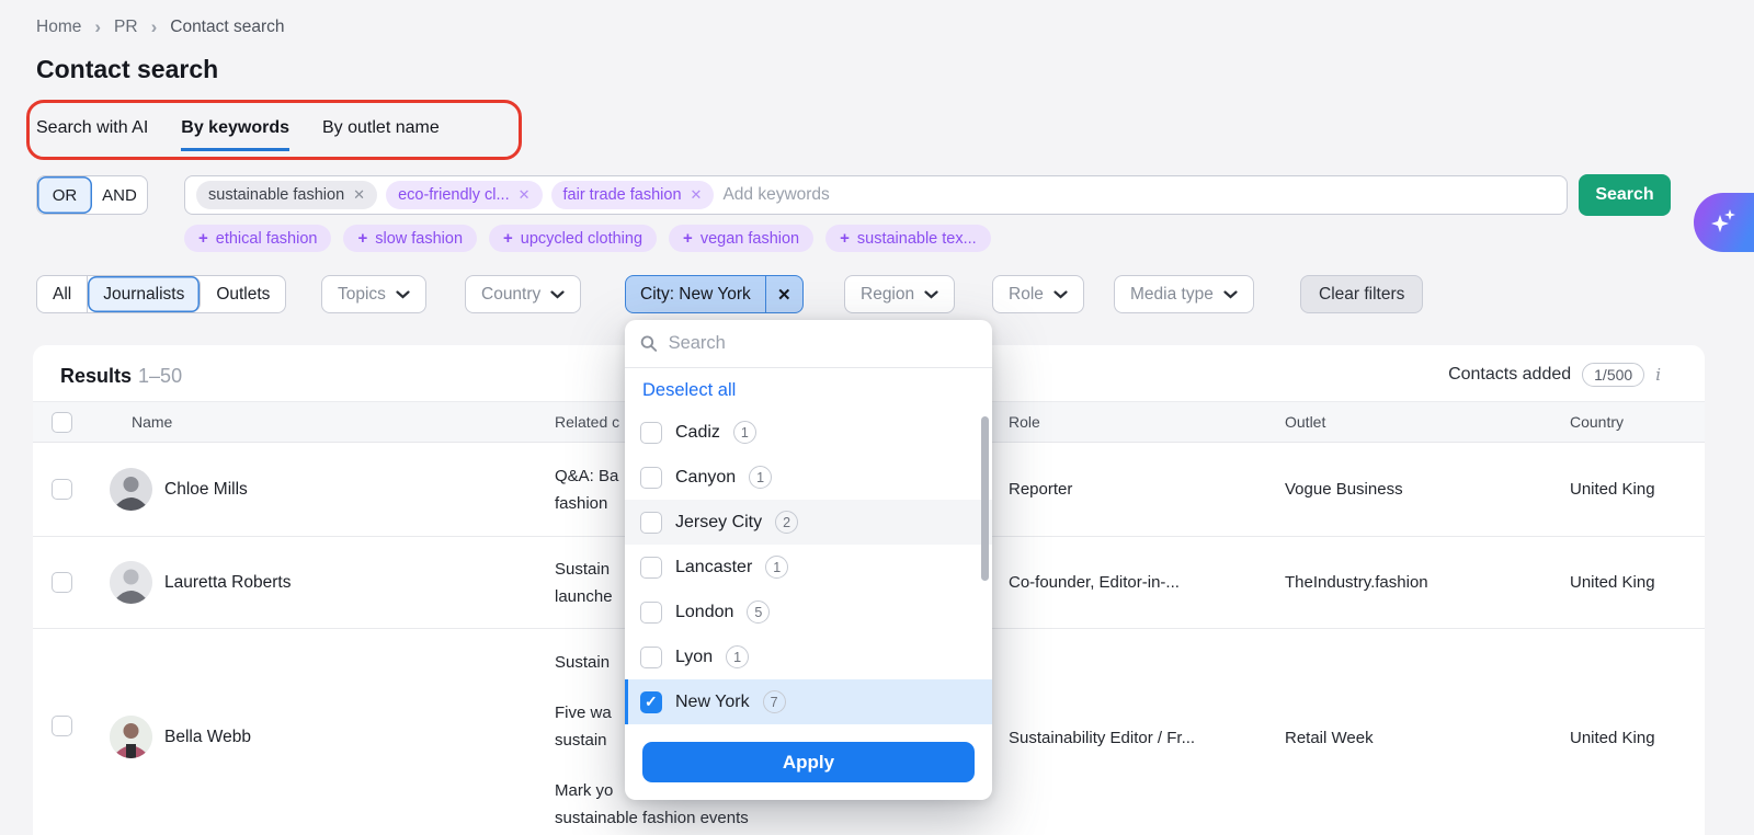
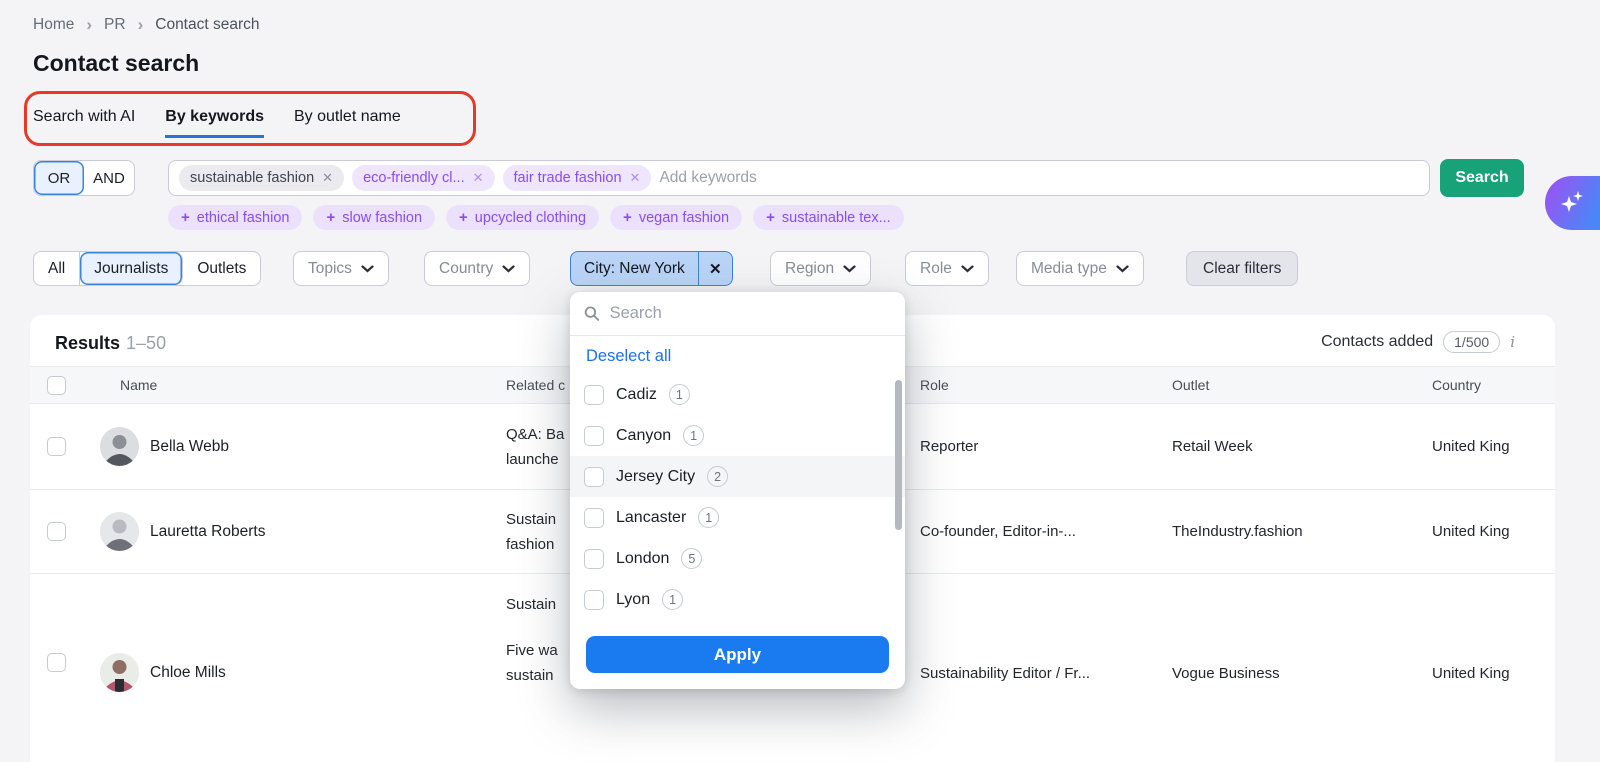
  Home
  ›
  PR
  ›
  Contact search
  Contact search
  Search with AI
  By keywords
  By outlet name
  OR
  AND
  sustainable fashion
  ✕
  eco-friendly cl...
  ✕
  fair trade fashion
  ✕
  Add keywords
  Search
  +
  ethical fashion
  +
  slow fashion
  +
  upcycled clothing
  +
  vegan fashion
  +
  sustainable tex...
  All
  Journalists
  Outlets
  Topics
  Country
  City: New York
  ✕
  Region
  Role
  Media type
  Clear filters
  Results 1–50
  Contacts added
  1/500
  i
  Name
  Related c
  Role
  Outlet
  Country
- Chloe Mills
+ Bella Webb
  Q&A: Ba
- fashion
+ launche
  Reporter
- Vogue Business
+ Retail Week
  United King
  Lauretta Roberts
  Sustain
- launche
+ fashion
  Co-founder, Editor-in-...
  TheIndustry.fashion
  United King
- Bella Webb
+ Chloe Mills
  Sustain
  Five wa
  sustain
- Mark yo
- sustainable fashion events
  Sustainability Editor / Fr...
- Retail Week
+ Vogue Business
  United King
  Search
  Deselect all
  Cadiz
  1
  Canyon
  1
  Jersey City
  2
  Lancaster
  1
  London
  5
  Lyon
  1
- New York
- 7
  Apply
